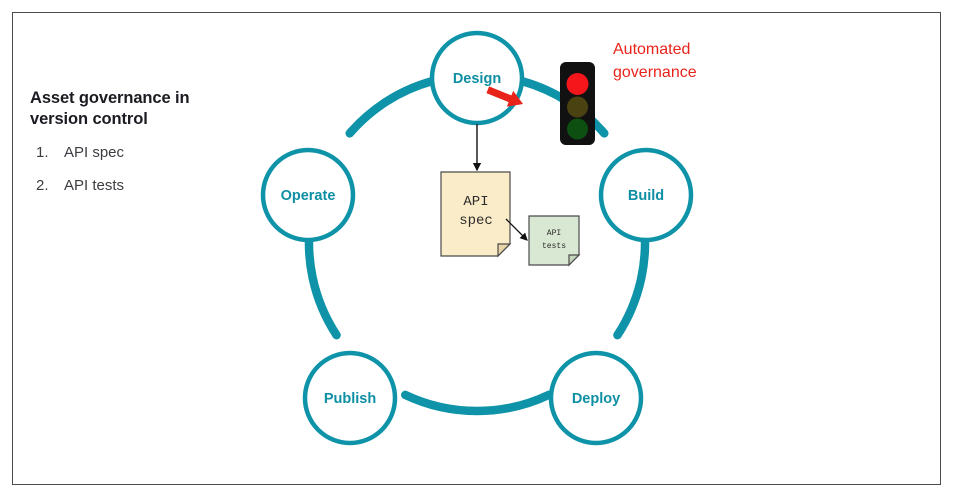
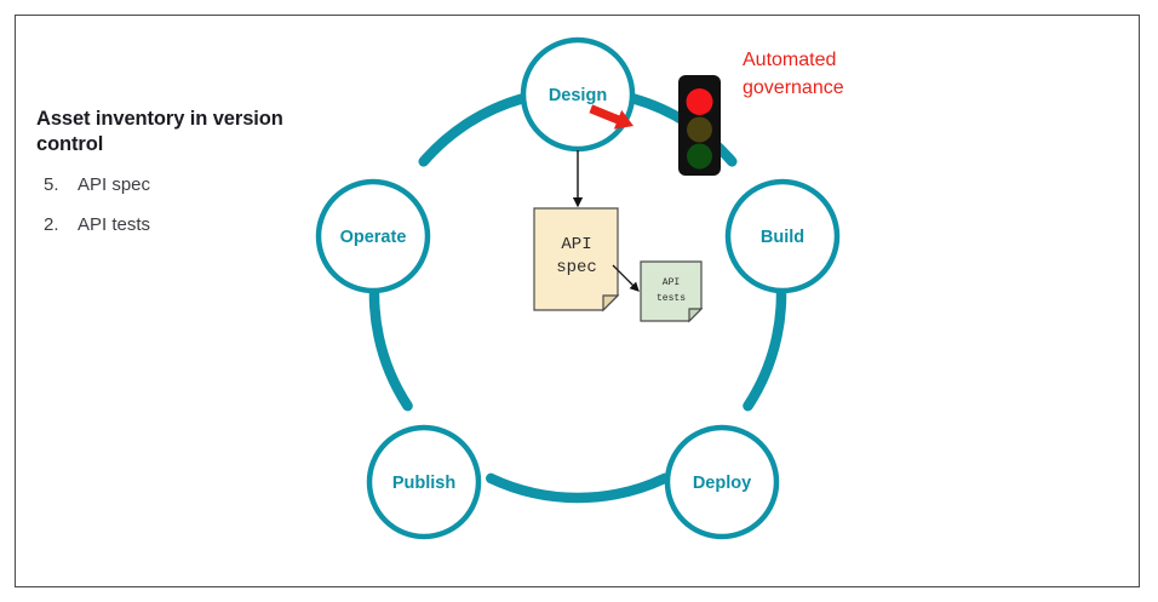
- Asset governance in version control
+ Asset inventory in version control
- 1.
+ 5.
  API spec
  2.
  API tests
  Design
  Build
  Deploy
  Publish
  Operate
  API
  spec
  API
  tests
  Automated
  governance
